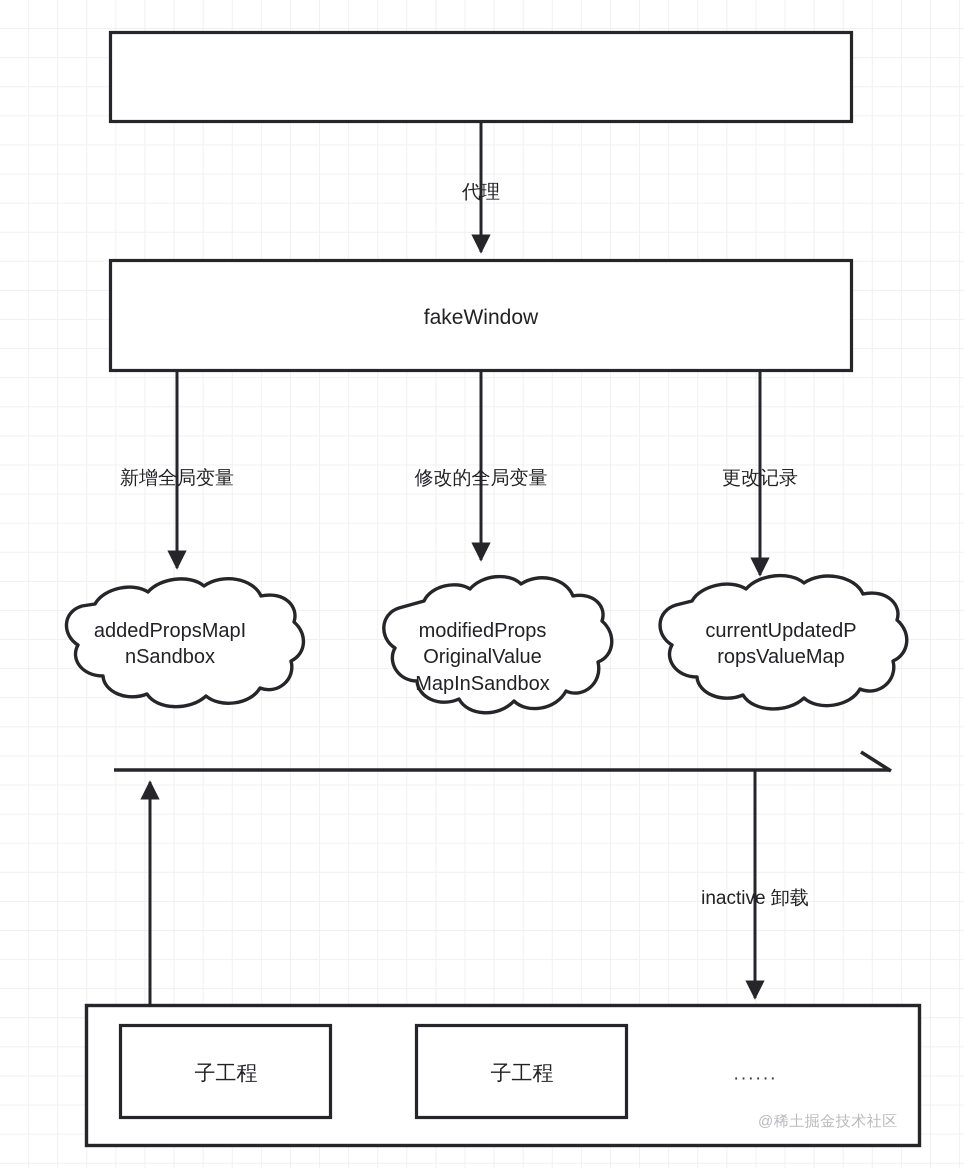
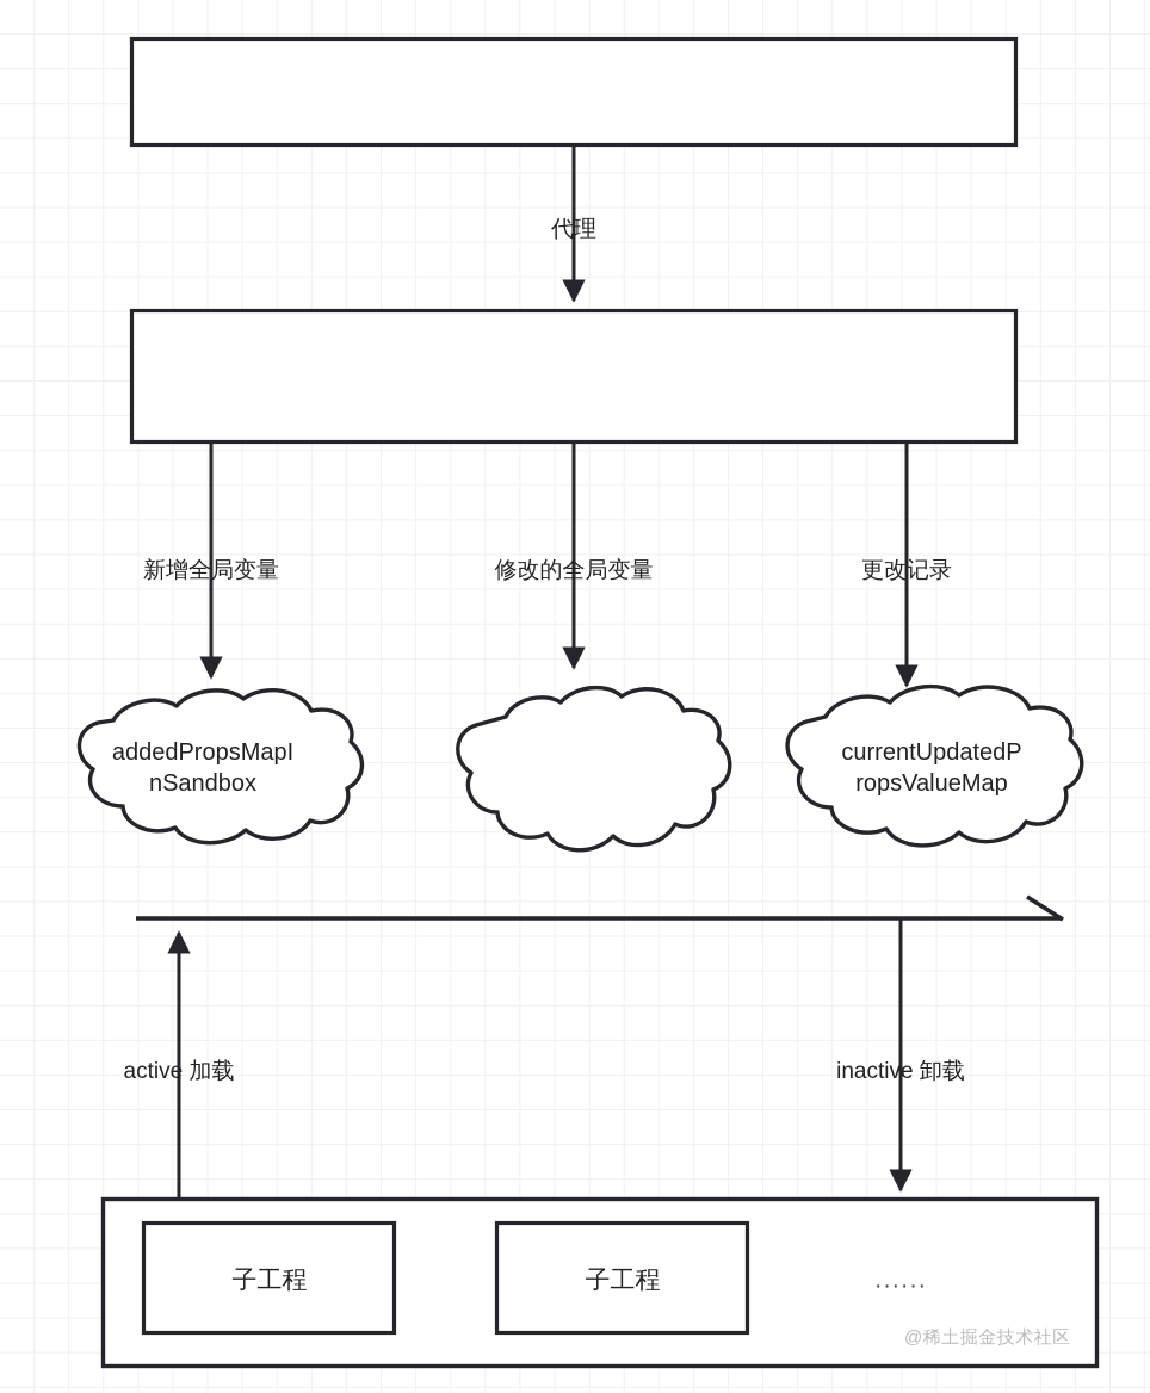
  代理
- fakeWindow
  新增全局变量
  修改的全局变量
  更改记录
  addedPropsMapI
  nSandbox
- modifiedProps
- OriginalValue
- MapInSandbox
  currentUpdatedP
  ropsValueMap
+ active 加载
  inactive 卸载
  子工程
  子工程
  ······
  @稀土掘金技术社区
